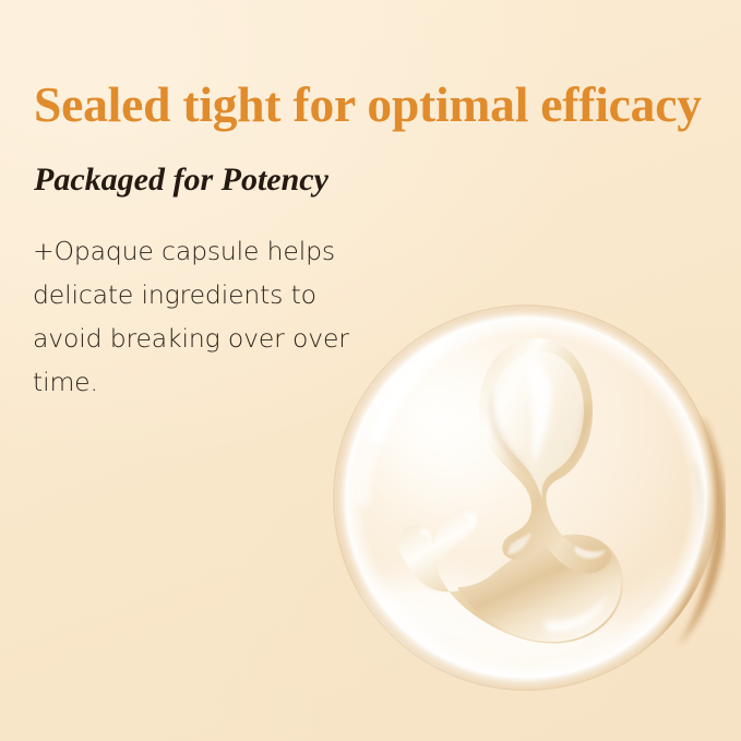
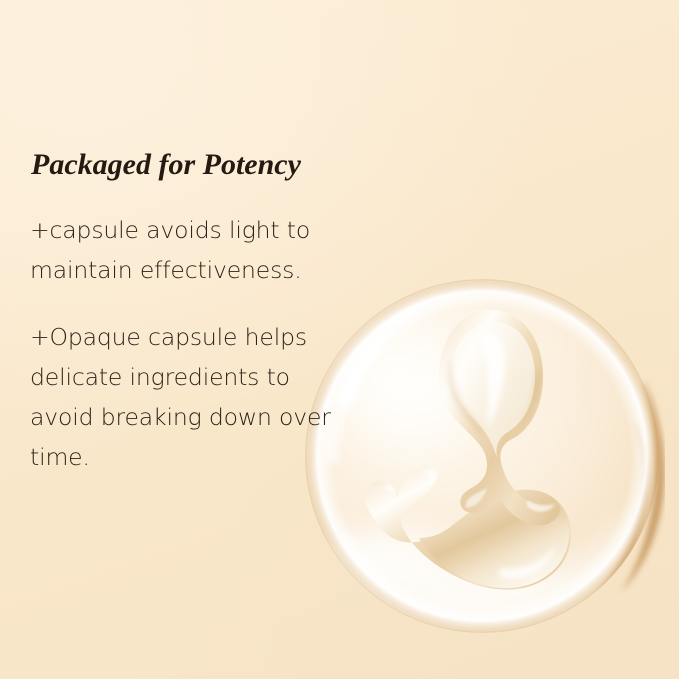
- Sealed tight for optimal efficacy
  Packaged for Potency
+ +capsule avoids light to maintain effectiveness.
- +Opaque capsule helps delicate ingredients to avoid breaking over over time.
+ +Opaque capsule helps delicate ingredients to avoid breaking down over time.
